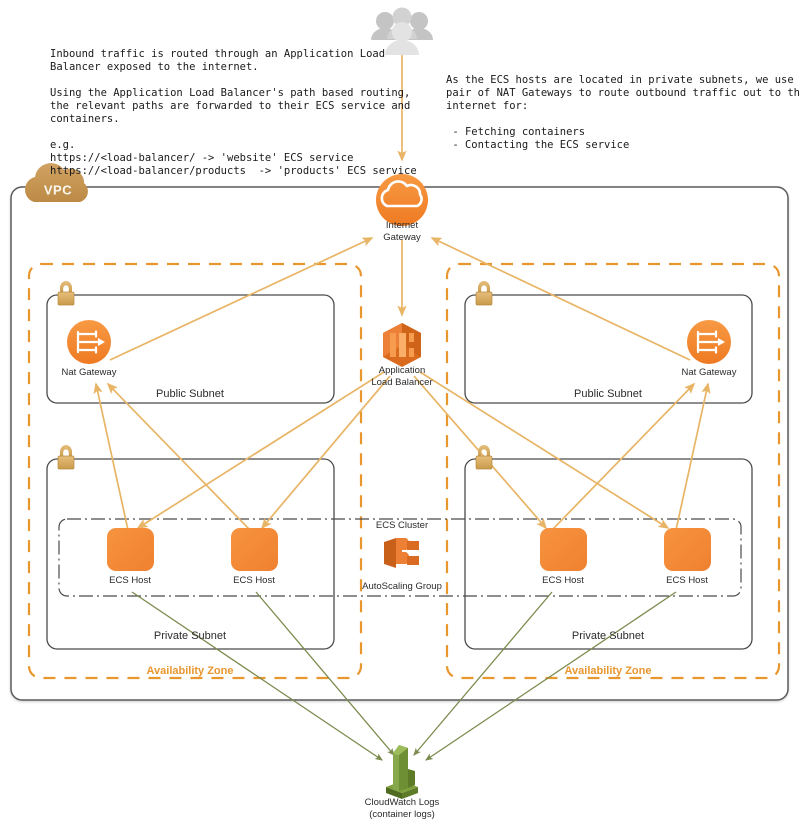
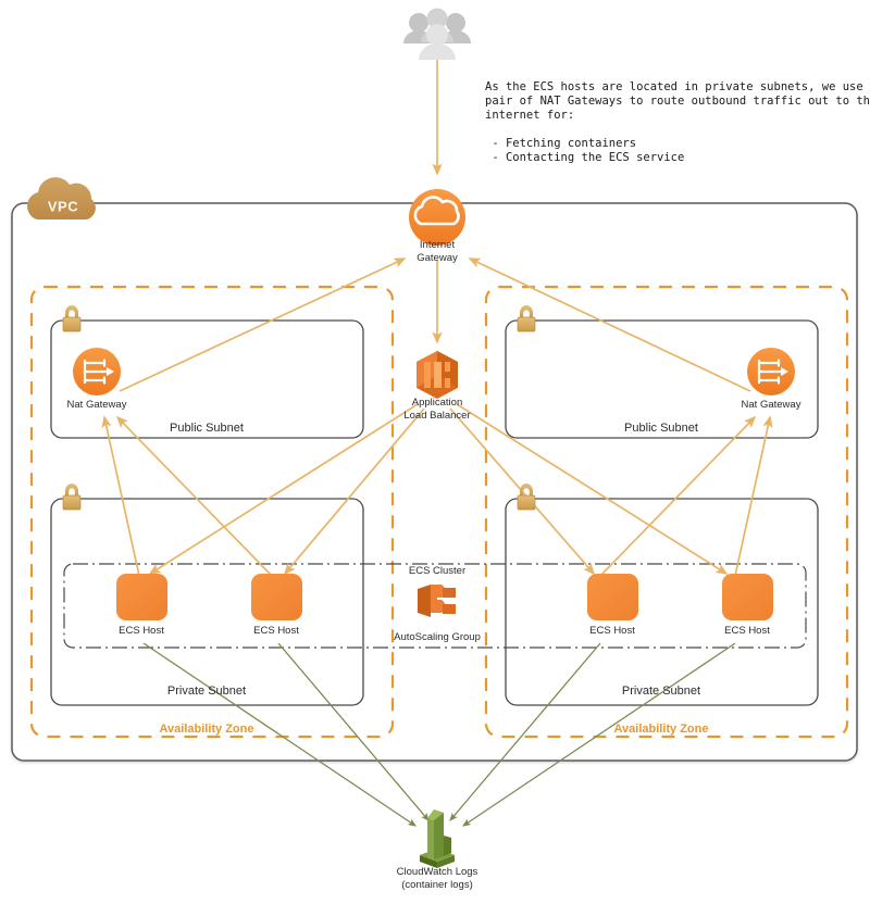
- Inbound traffic is routed through an Application Load
- Balancer exposed to the internet.
- Using the Application Load Balancer's path based routing,
- the relevant paths are forwarded to their ECS service and
- containers.
- e.g.
- https://<load-balancer/ -> 'website' ECS service
- https://<load-balancer/products -> 'products' ECS service
  As the ECS hosts are located in private subnets, we use
  pair of NAT Gateways to route outbound traffic out to th
  internet for:
  - Fetching containers
  - Contacting the ECS service
  VPC
  Internet
  Gateway
  Application
  Load Balancer
  Nat Gateway
  Nat Gateway
  Public Subnet
  Public Subnet
  Private Subnet
  Private Subnet
  ECS Host
  ECS Host
  ECS Host
  ECS Host
  ECS Cluster
  AutoScaling Group
  Availability Zone
  Availability Zone
  CloudWatch Logs
  (container logs)
